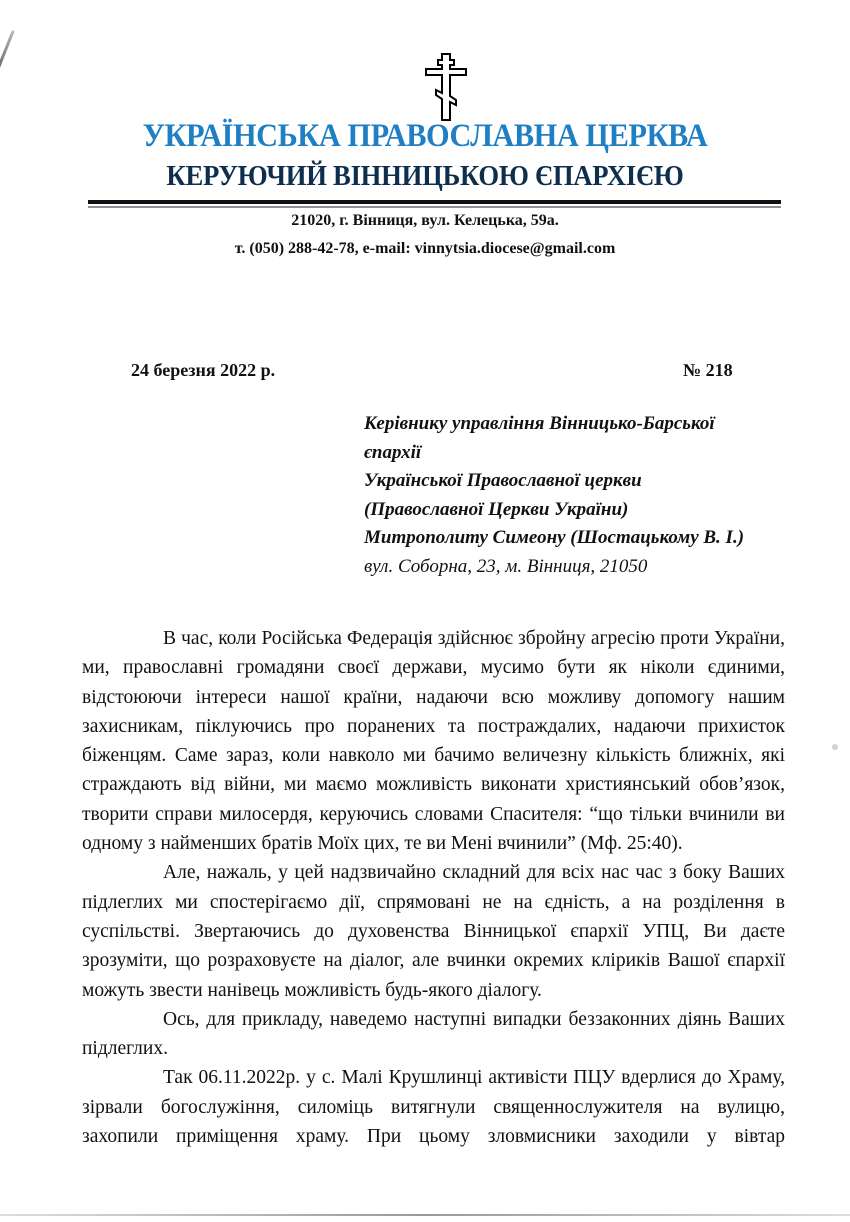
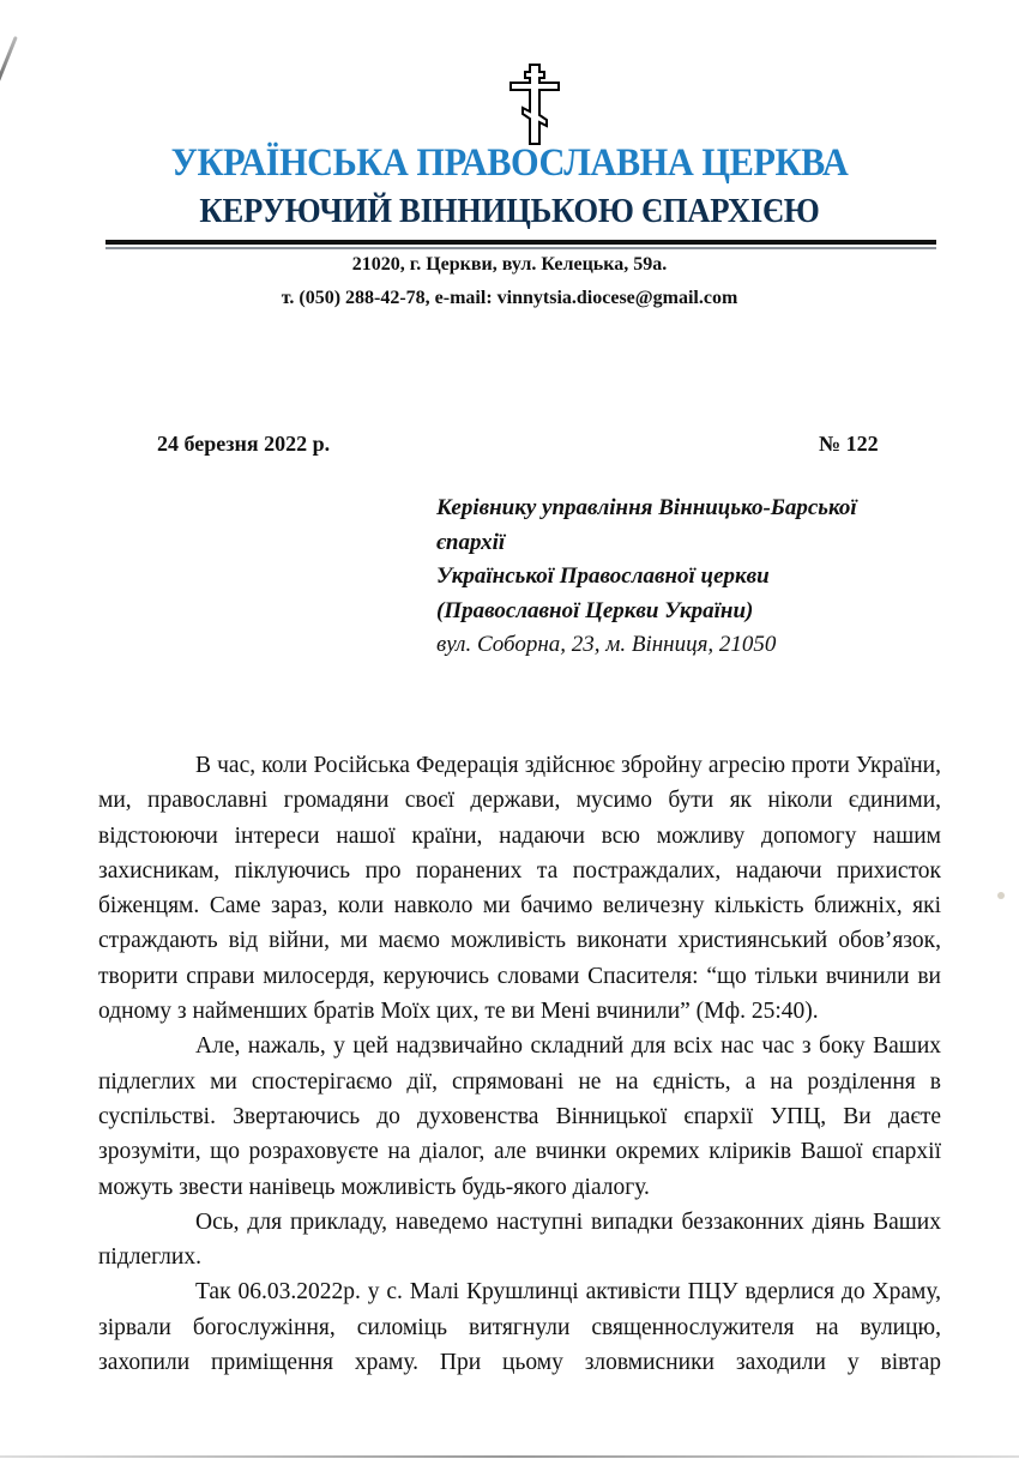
  УКРАЇНСЬКА ПРАВОСЛАВНА ЦЕРКВА
  КЕРУЮЧИЙ ВІННИЦЬКОЮ ЄПАРХІЄЮ
- 21020, г. Вінниця, вул. Келецька, 59а.
+ 21020, г. Церкви, вул. Келецька, 59а.
  т. (050) 288-42-78, e-mail: vinnytsia.diocese@gmail.com
  24 березня 2022 р.
- № 218
+ № 122
  Керівнику управління Вінницько-Барської
  єпархії
  Української Православної церкви
  (Православної Церкви України)
- Митрополиту Симеону (Шостацькому В. І.)
  вул. Соборна, 23, м. Вінниця, 21050
  В час, коли Російська Федерація здійснює збройну агресію проти України, ми, православні громадяни своєї держави, мусимо бути як ніколи єдиними, відстоюючи інтереси нашої країни, надаючи всю можливу допомогу нашим захисникам, піклуючись про поранених та постраждалих, надаючи прихисток біженцям. Саме зараз, коли навколо ми бачимо величезну кількість ближніх, які страждають від війни, ми маємо можливість виконати християнський обов’язок, творити справи милосердя, керуючись словами Спасителя: “що тільки вчинили ви одному з найменших братів Моїх цих, те ви Мені вчинили” (Мф. 25:40).
  Але, нажаль, у цей надзвичайно складний для всіх нас час з боку Ваших підлеглих ми спостерігаємо дії, спрямовані не на єдність, а на розділення в суспільстві. Звертаючись до духовенства Вінницької єпархії УПЦ, Ви даєте зрозуміти, що розраховуєте на діалог, але вчинки окремих кліриків Вашої єпархії можуть звести нанівець можливість будь-якого діалогу.
  Ось, для прикладу, наведемо наступні випадки беззаконних діянь Ваших підлеглих.
- Так 06.11.2022р. у с. Малі Крушлинці активісти ПЦУ вдерлися до Храму, зірвали богослужіння, силоміць витягнули священнослужителя на вулицю, захопили приміщення храму. При цьому зловмисники заходили у вівтар
+ Так 06.03.2022р. у с. Малі Крушлинці активісти ПЦУ вдерлися до Храму, зірвали богослужіння, силоміць витягнули священнослужителя на вулицю, захопили приміщення храму. При цьому зловмисники заходили у вівтар
